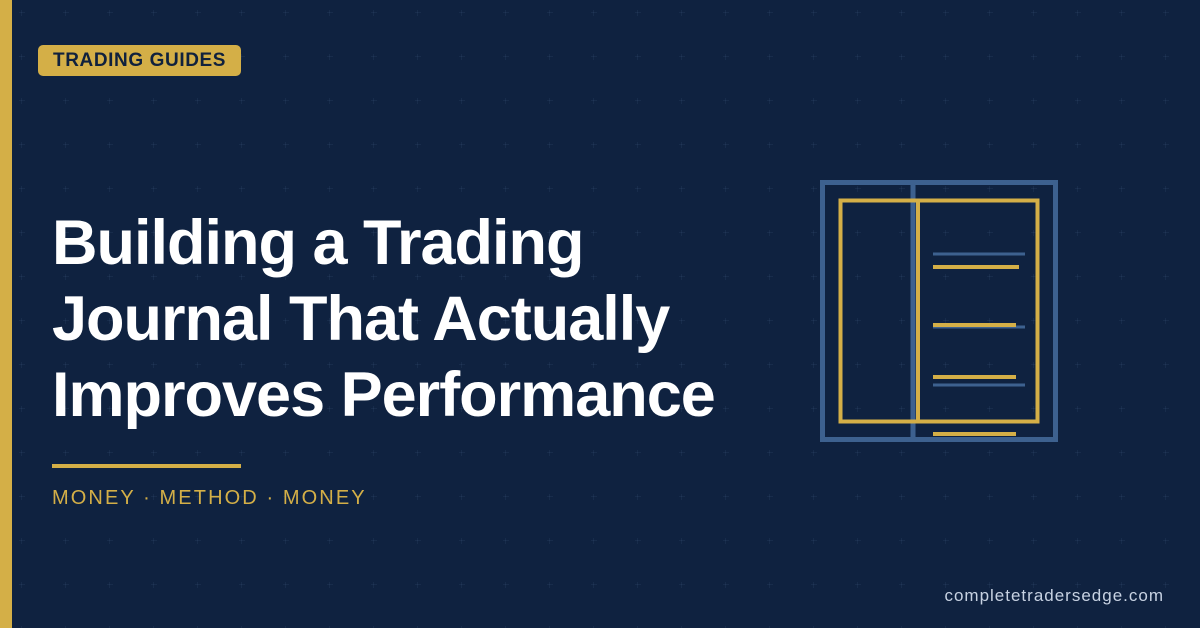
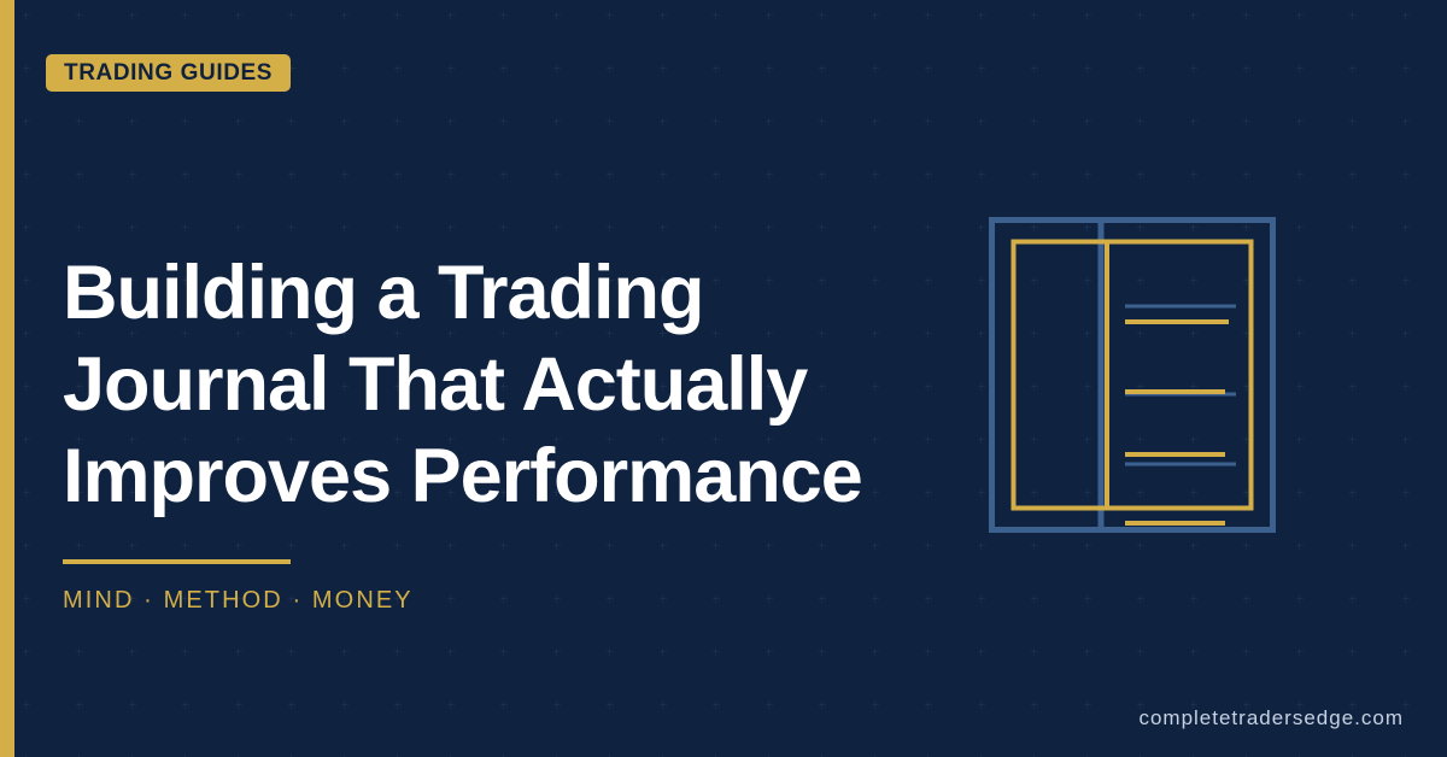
  TRADING GUIDES
  Building a Trading
  Journal That Actually
  Improves Performance
- MONEY · METHOD · MONEY
+ MIND · METHOD · MONEY
  completetradersedge.com
